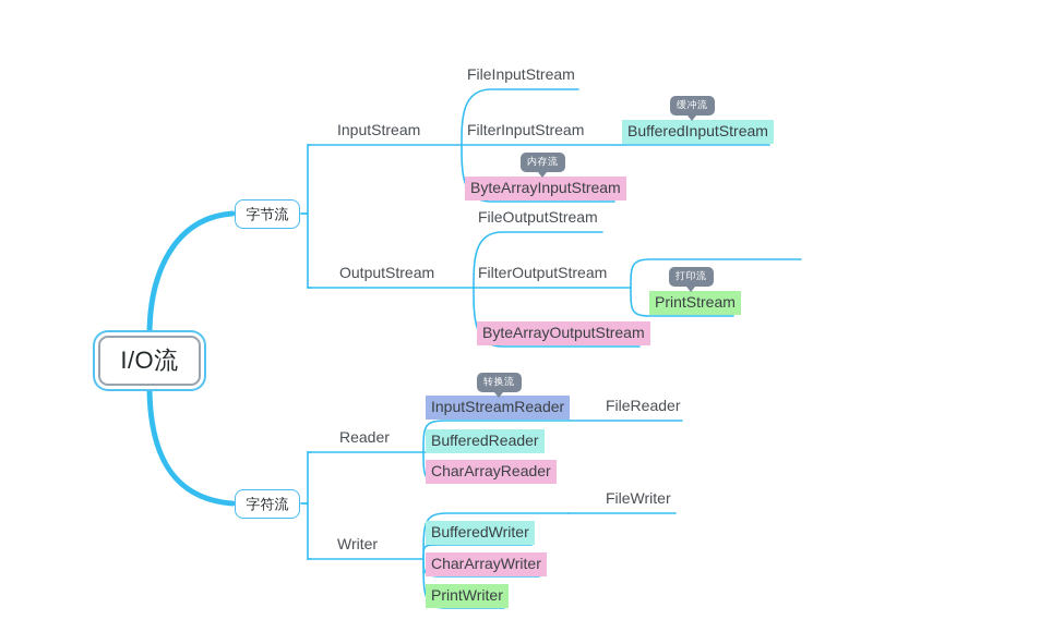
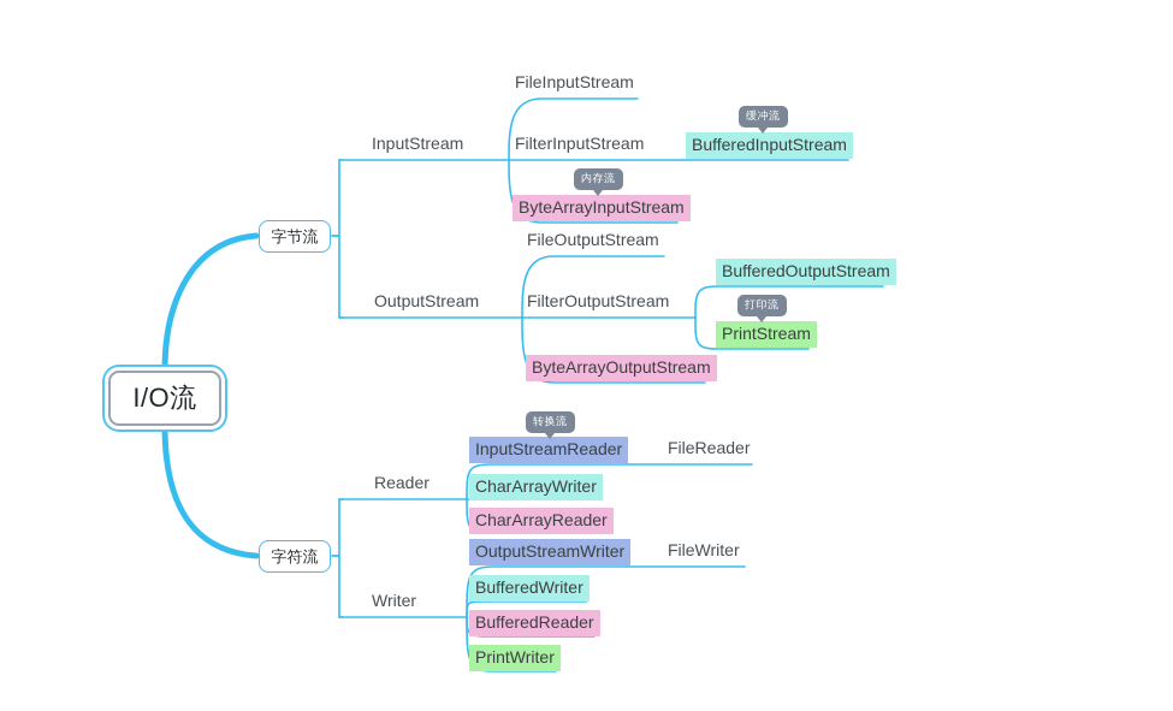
  I/O流
  字节流
  字符流
  InputStream
  FileInputStream
  FilterInputStream
  BufferedInputStream
  缓冲流
  ByteArrayInputStream
  内存流
  OutputStream
  FileOutputStream
  FilterOutputStream
+ BufferedOutputStream
  PrintStream
  打印流
  ByteArrayOutputStream
  Reader
  InputStreamReader
  转换流
  FileReader
- BufferedReader
+ CharArrayWriter
  CharArrayReader
  Writer
+ OutputStreamWriter
  FileWriter
  BufferedWriter
- CharArrayWriter
+ BufferedReader
  PrintWriter
